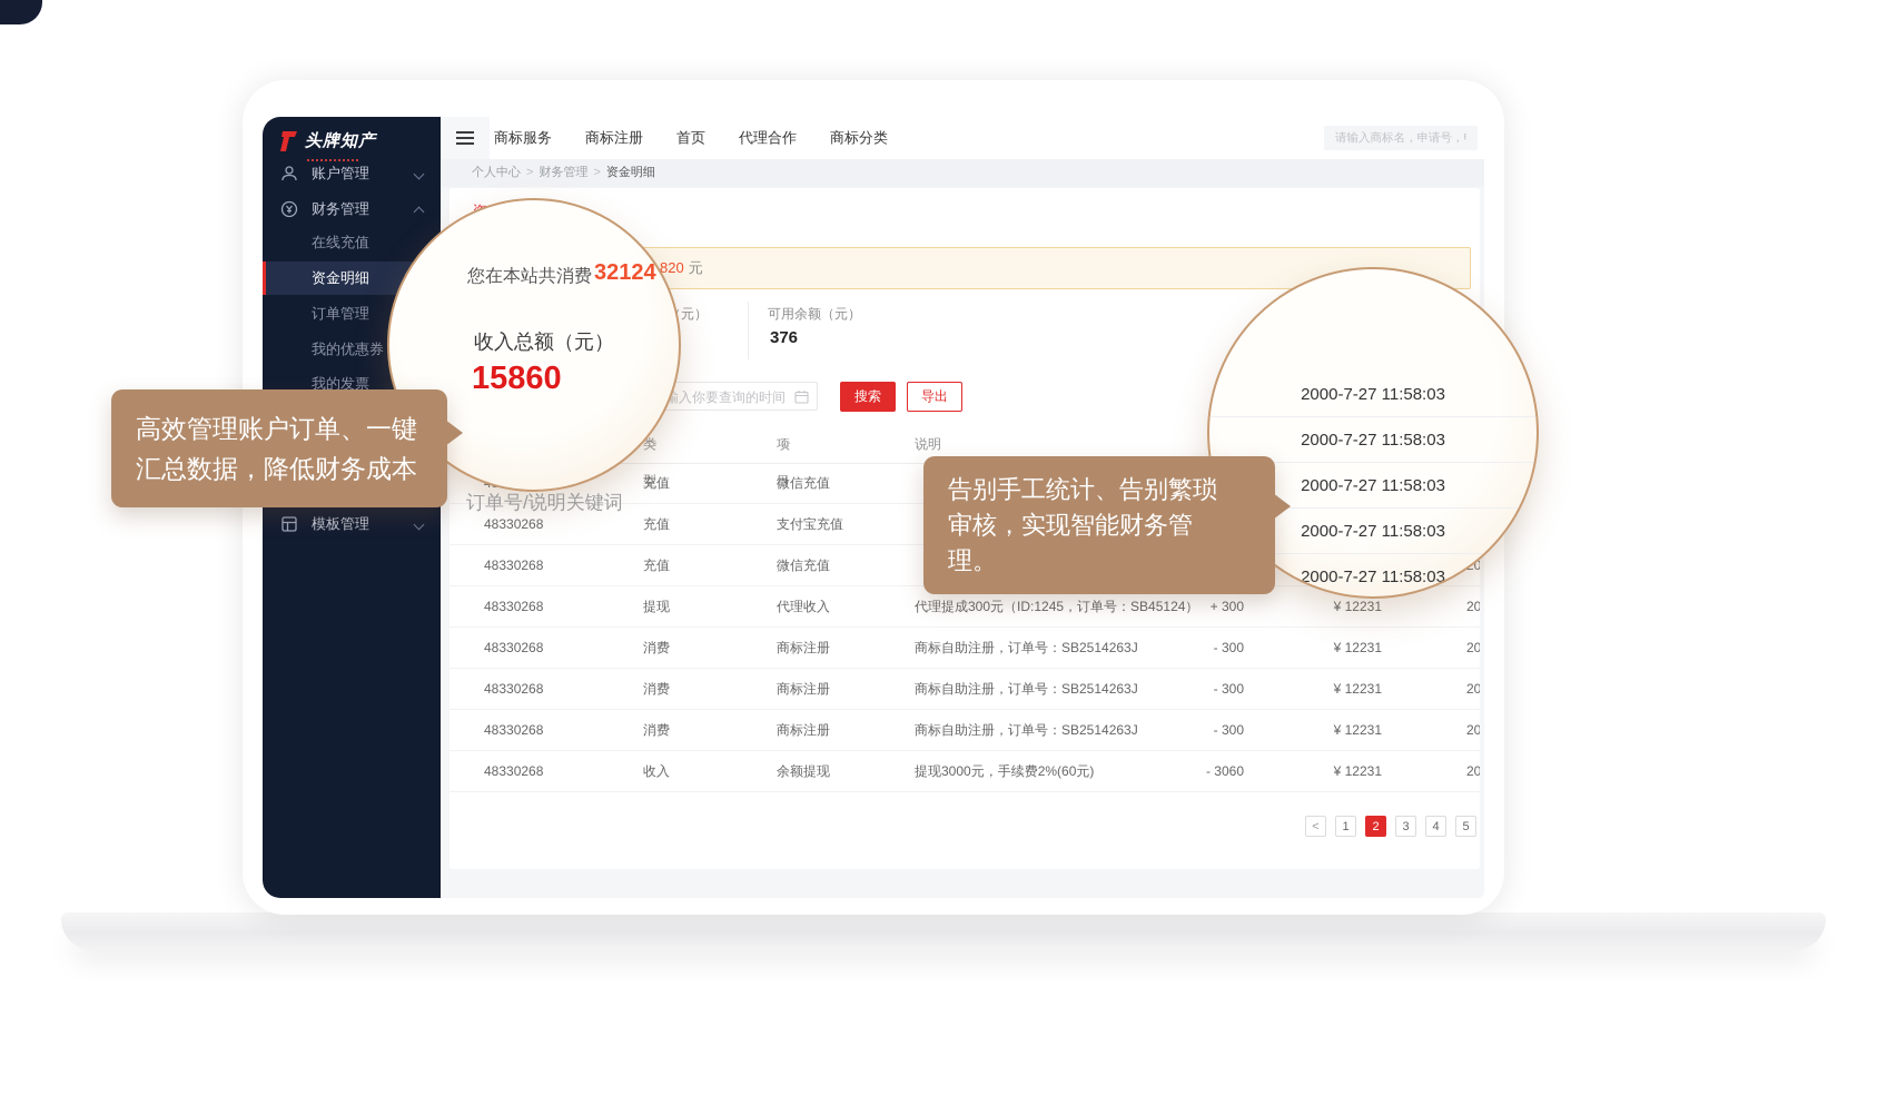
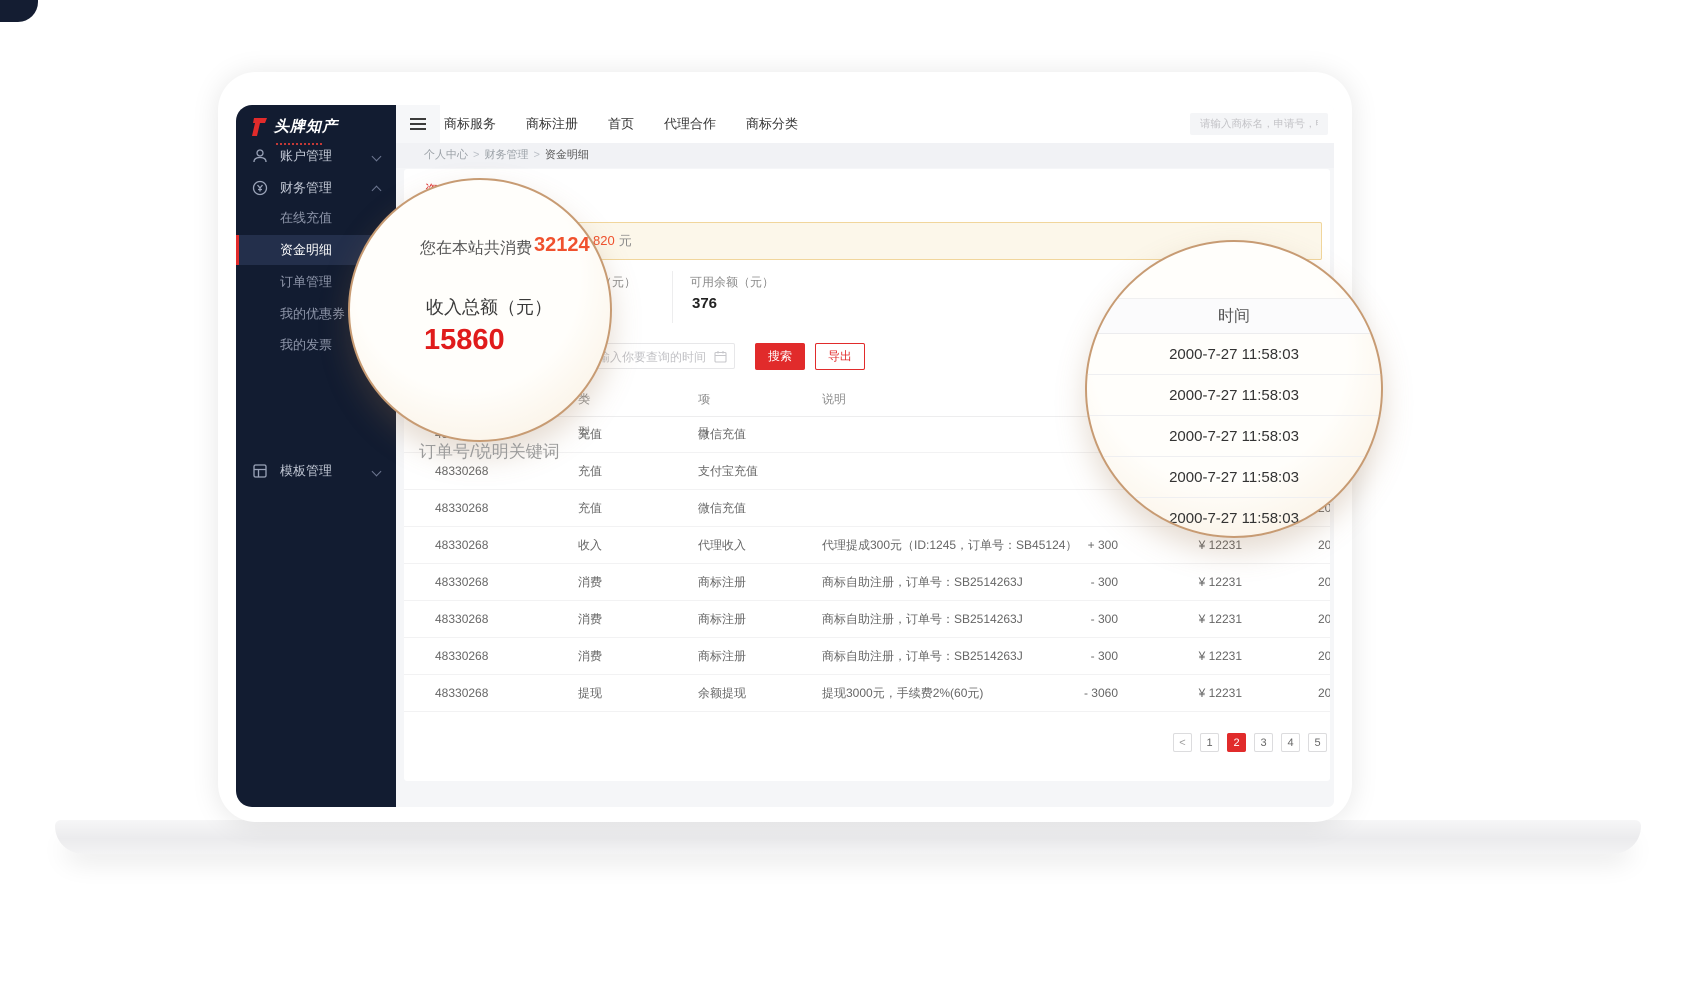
  头牌知产
  账户管理
  财务管理
  在线充值
  资金明细
  订单管理
  我的优惠券
  我的发票
  模板管理
  商标服务
  商标注册
  首页
  代理合作
  商标分类
  请输入商标名，申请号，
  个人中心 > 财务管理 > 资金明细
  820 元
  可用余额（元）
  376
  输入你要查询的时间
  搜索
  导出
  类型
  项目
  说明
  充值
  微信充值
  48330268
  充值
  支付宝充值
  48330268
  充值
  微信充值
  48330268
- 提现
+ 收入
  代理收入
  代理提成300元（ID:1245，订单号：SB45124）
  + 300
  ¥ 12231
  48330268
  消费
  商标注册
  商标自助注册，订单号：SB2514263J
  - 300
  ¥ 12231
  48330268
  消费
  商标注册
  商标自助注册，订单号：SB2514263J
  - 300
  ¥ 12231
  48330268
  消费
  商标注册
  商标自助注册，订单号：SB2514263J
  - 300
  ¥ 12231
  48330268
- 收入
+ 提现
  余额提现
  提现3000元，手续费2%(60元)
  - 3060
  ¥ 12231
  <
  1
  2
  3
  4
  5
  您在本站共消费
  32124
  元
  收入总额（元）
  15860
  订单号/说明关键词
+ 时间
  2000-7-27 11:58:03
  2000-7-27 11:58:03
  2000-7-27 11:58:03
  2000-7-27 11:58:03
  2000-7-27 11:58:03
- 高效管理账户订单、一键
- 汇总数据，降低财务成本
- 告别手工统计、告别繁琐
- 审核，实现智能财务管
- 理。
